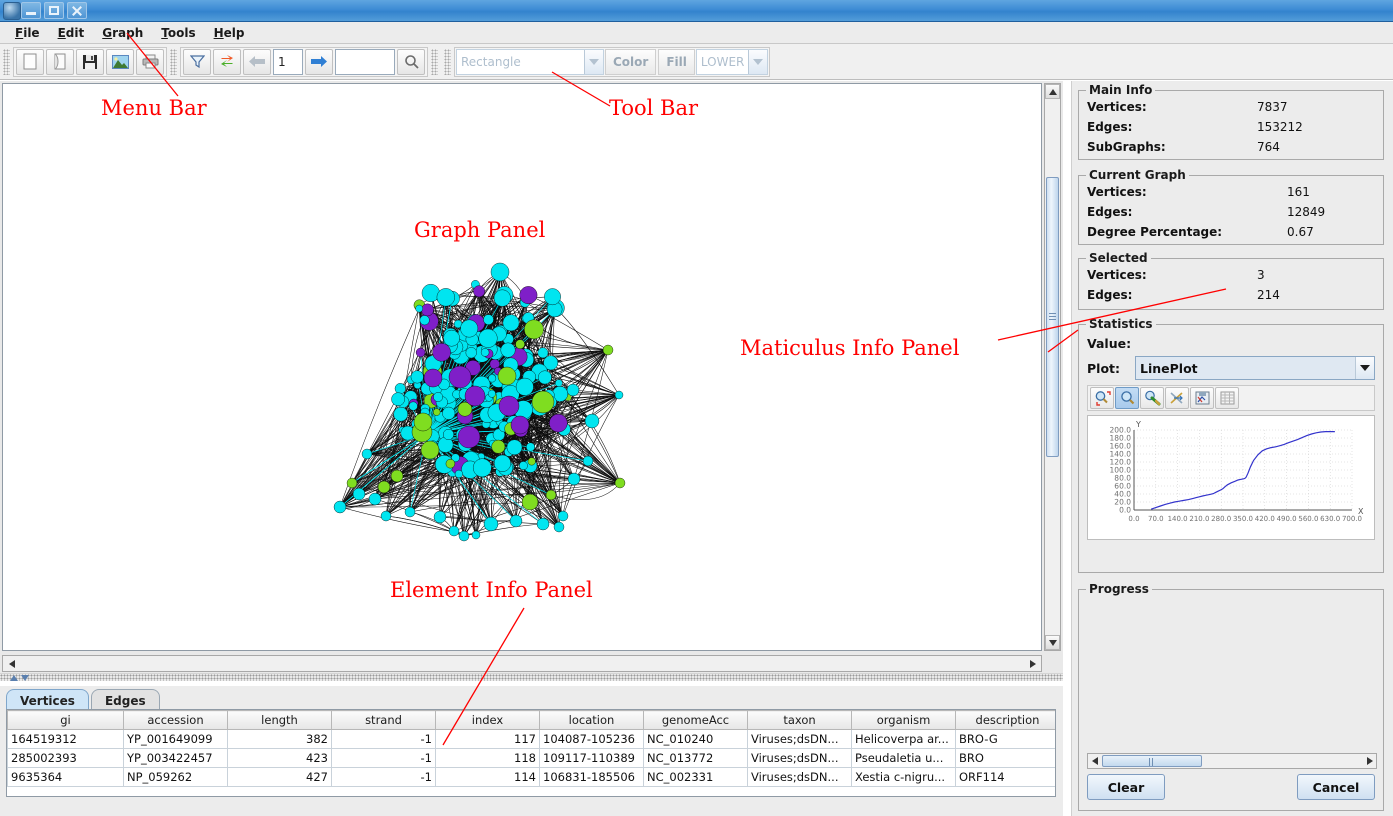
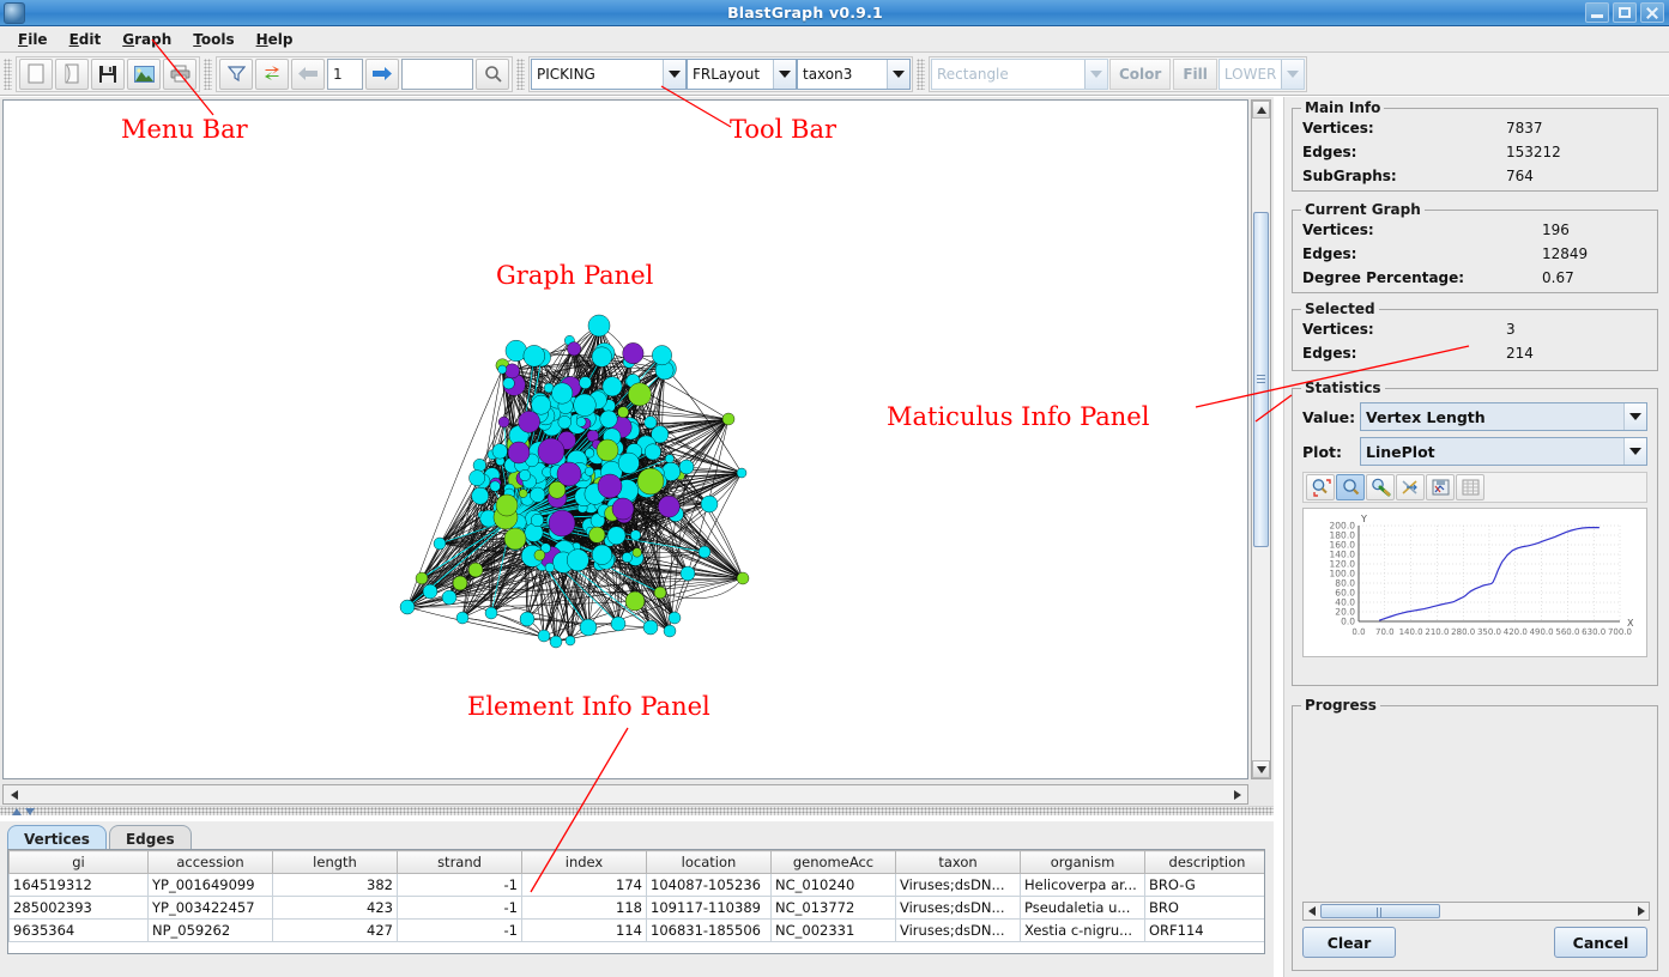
+ BlastGraph v0.9.1
  File
  Edit
  Graph
  Tools
  Help
  1
+ PICKING
+ FRLayout
+ taxon3
  Rectangle
  Color
  Fill
  LOWER
  Vertices
  Edges
  gi	accession	length	strand	index	location	genomeAcc	taxon	organism	description
- 164519312	YP_001649099	382	-1	117	104087-105236	NC_010240	Viruses;dsDN...	Helicoverpa ar...	BRO-G
+ 164519312	YP_001649099	382	-1	174	104087-105236	NC_010240	Viruses;dsDN...	Helicoverpa ar...	BRO-G
  285002393	YP_003422457	423	-1	118	109117-110389	NC_013772	Viruses;dsDN...	Pseudaletia u...	BRO
  9635364	NP_059262	427	-1	114	106831-185506	NC_002331	Viruses;dsDN...	Xestia c-nigru...	ORF114
  Main Info
  Vertices:
  7837
  Edges:
  153212
  SubGraphs:
  764
  Current Graph
  Vertices:
- 161
+ 196
  Edges:
  12849
  Degree Percentage:
  0.67
  Selected
  Vertices:
  3
  Edges:
  214
  Statistics
  Value:
+ Vertex Length
  Plot:
  LinePlot
  0.0
  70.0
  140.0
  210.0
  280.0
  350.0
  420.0
  490.0
  560.0
  630.0
  700.0
  0.0
  20.0
  40.0
  60.0
  80.0
  100.0
  120.0
  140.0
  160.0
  180.0
  200.0
  Y
  X
  Progress
  Clear
  Cancel
  Menu Bar
  Tool Bar
  Graph Panel
  Maticulus Info Panel
  Element Info Panel
